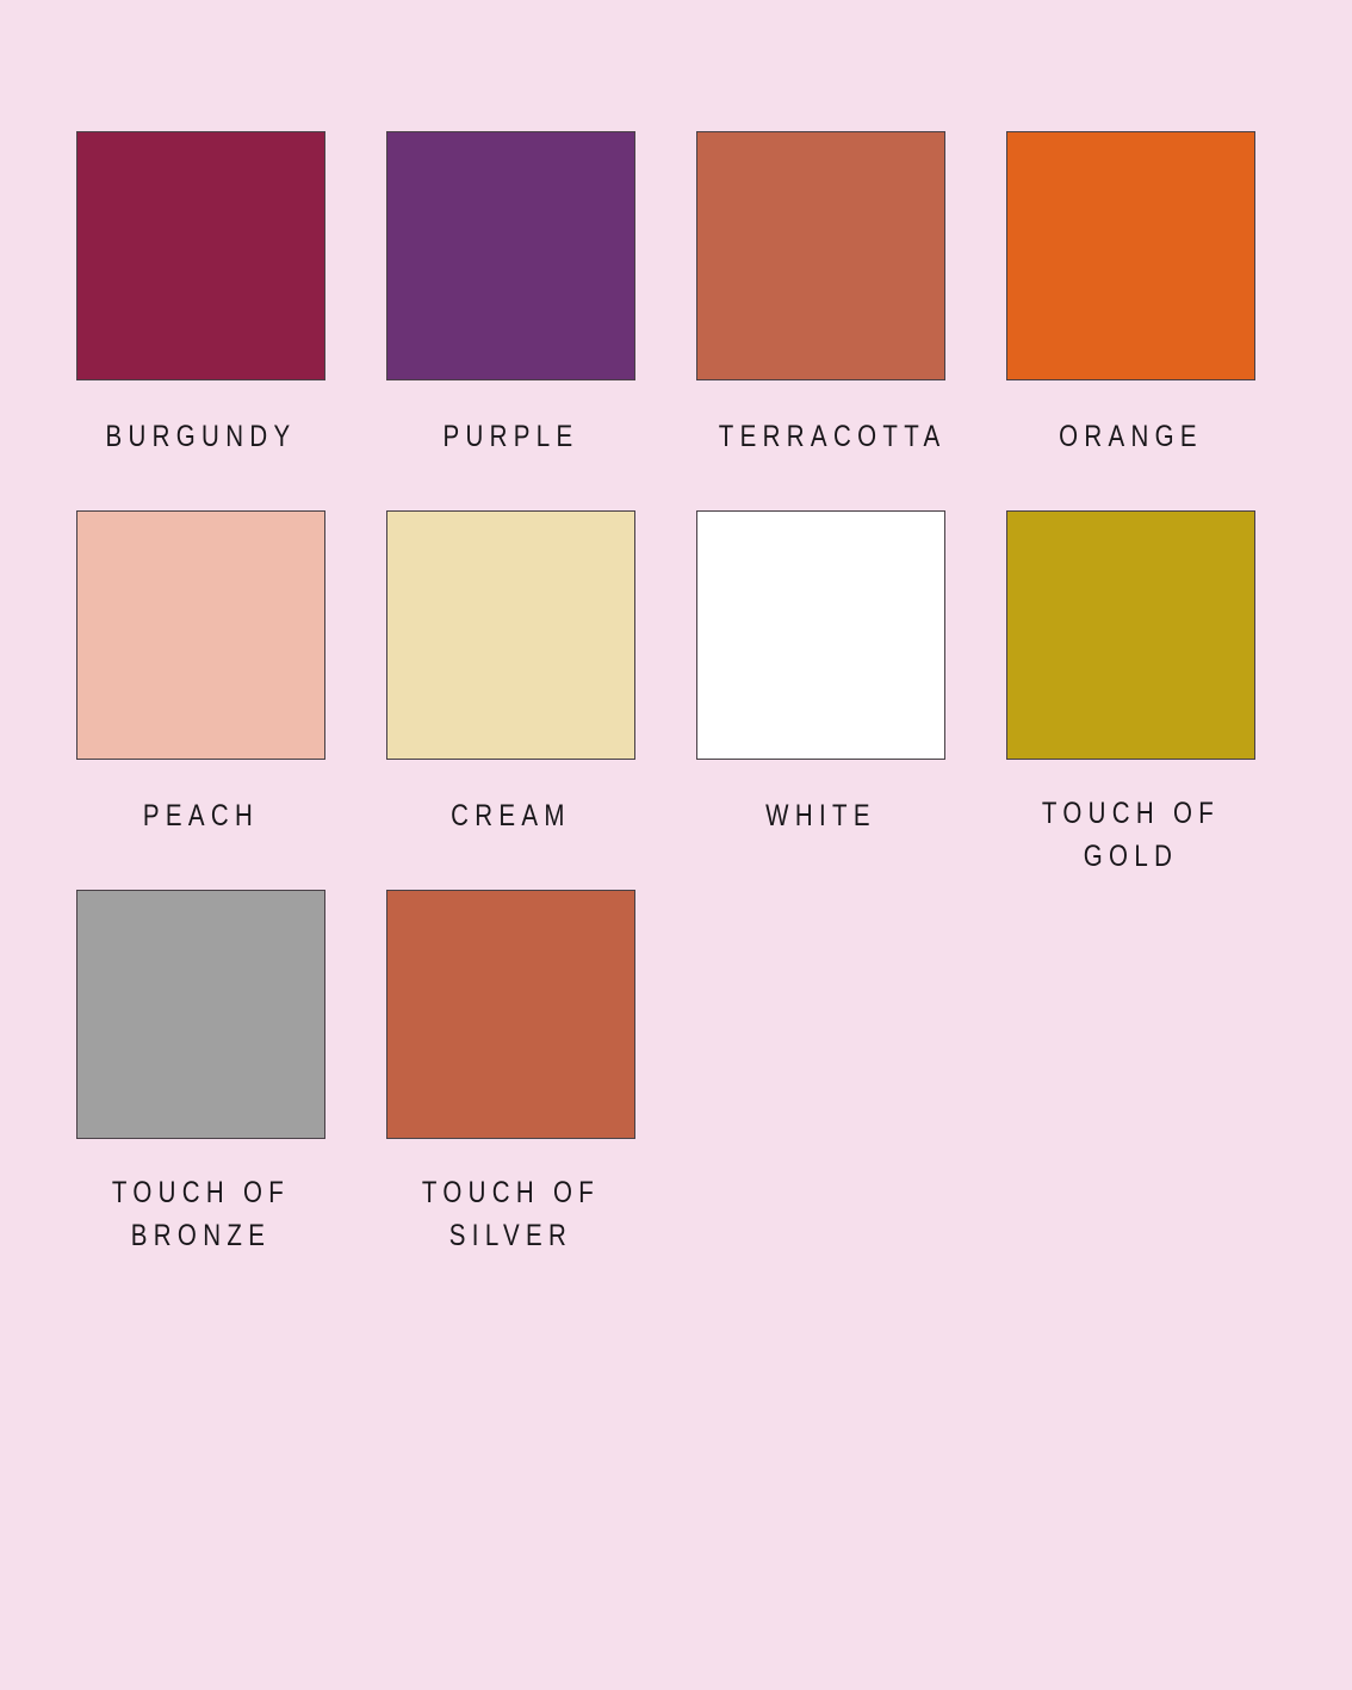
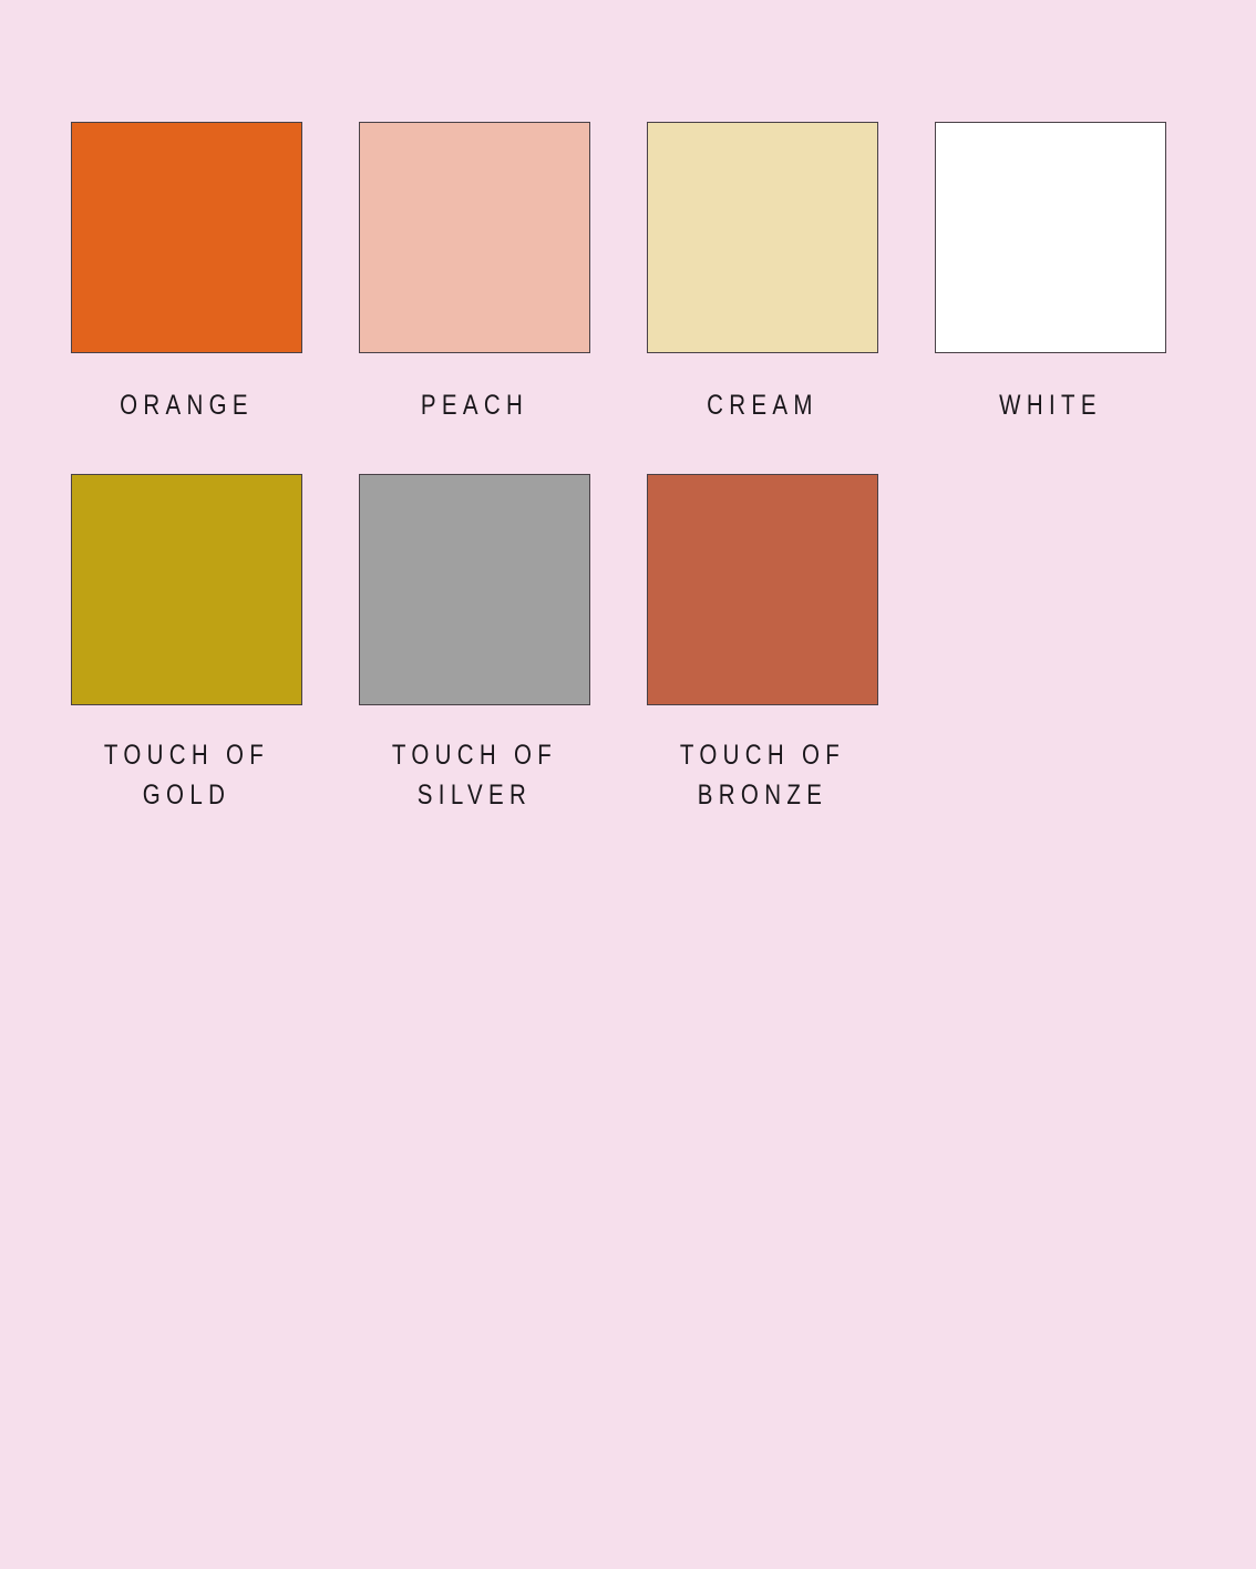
- BURGUNDY
- PURPLE
- TERRACOTTA
  ORANGE
  PEACH
  CREAM
  WHITE
  TOUCH OF
  GOLD
  TOUCH OF
- BRONZE
+ SILVER
  TOUCH OF
- SILVER
+ BRONZE
